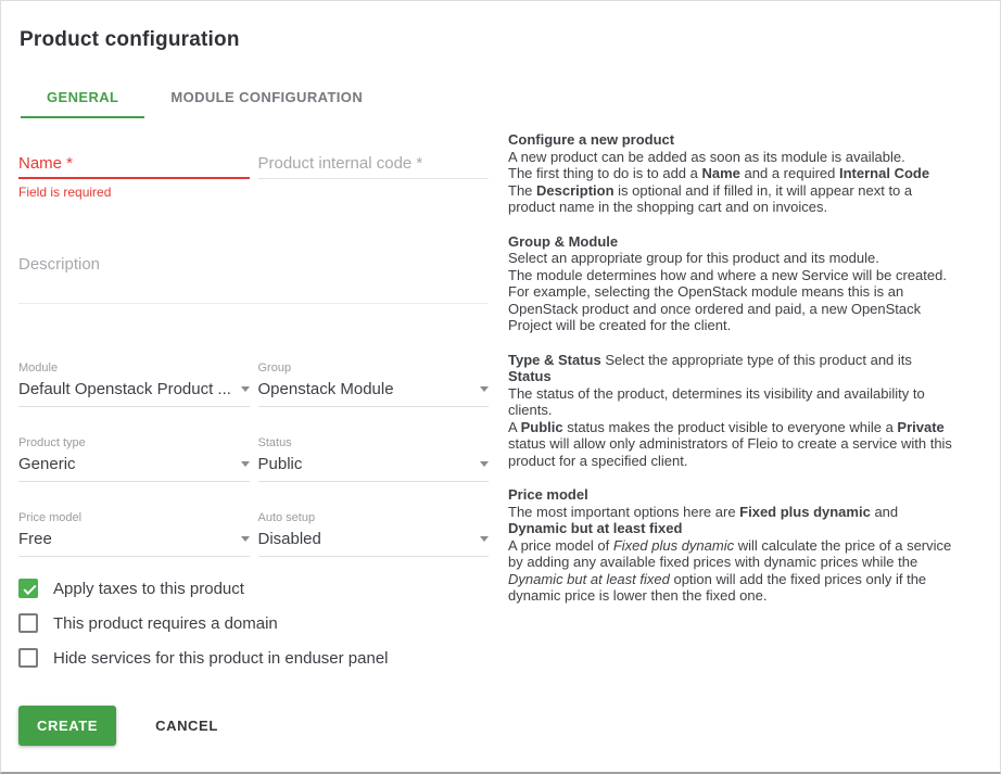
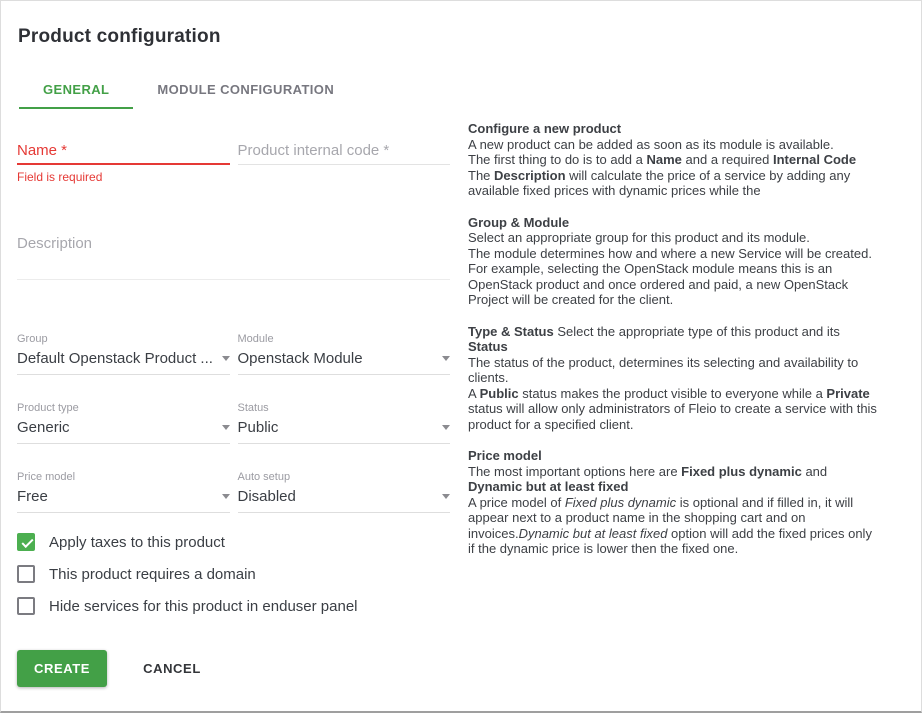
  Product configuration
  GENERAL
  MODULE CONFIGURATION
  Name *
  Field is required
  Product internal code *
  Description
- Module
+ Group
  Default Openstack Product ...
- Group
+ Module
  Openstack Module
  Product type
  Generic
  Status
  Public
  Price model
  Free
  Auto setup
  Disabled
  Apply taxes to this product
  This product requires a domain
  Hide services for this product in enduser panel
  CREATE
  CANCEL
  Configure a new product
  A new product can be added as soon as its module is available.
  The first thing to do is to add a Name and a required Internal Code
- The Description is optional and if filled in, it will appear next to a product name in the shopping cart and on invoices.
+ The Description will calculate the price of a service by adding any available fixed prices with dynamic prices while the
  Group & Module
  Select an appropriate group for this product and its module.
  The module determines how and where a new Service will be created.
  For example, selecting the OpenStack module means this is an OpenStack product and once ordered and paid, a new OpenStack Project will be created for the client.
  Type & Status Select the appropriate type of this product and its Status
- The status of the product, determines its visibility and availability to clients.
+ The status of the product, determines its selecting and availability to clients.
  A Public status makes the product visible to everyone while a Private status will allow only administrators of Fleio to create a service with this product for a specified client.
  Price model
  The most important options here are Fixed plus dynamic and Dynamic but at least fixed
- A price model of Fixed plus dynamic will calculate the price of a service by adding any available fixed prices with dynamic prices while the Dynamic but at least fixed option will add the fixed prices only if the dynamic price is lower then the fixed one.
+ A price model of Fixed plus dynamic is optional and if filled in, it will appear next to a product name in the shopping cart and on invoices.Dynamic but at least fixed option will add the fixed prices only if the dynamic price is lower then the fixed one.
